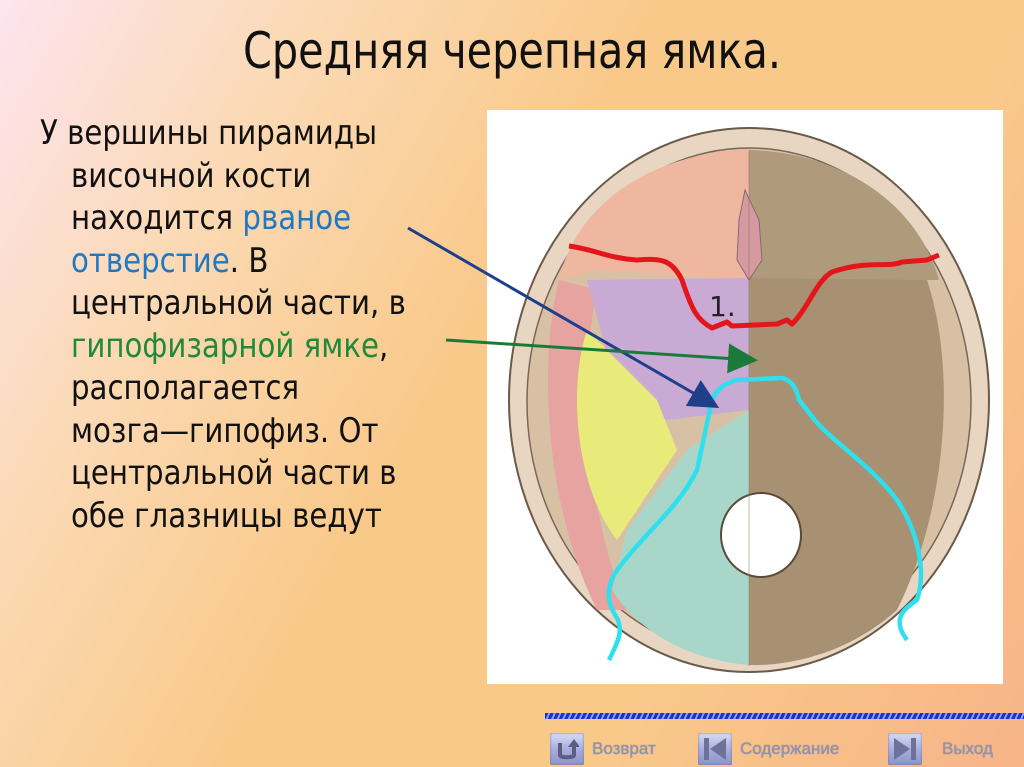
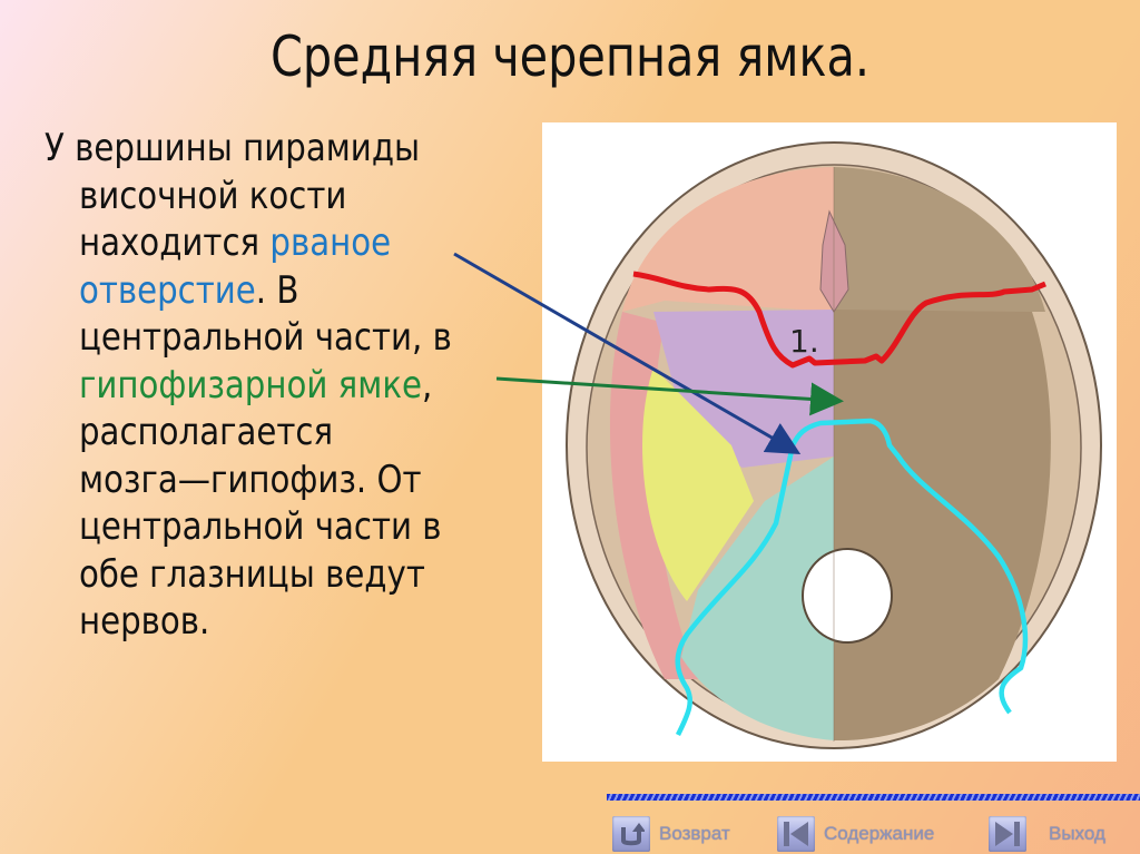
  Средняя черепная ямка.
  У вершины пирамиды
  височной кости
  находится рваное
  отверстие. В
  центральной части, в
  гипофизарной ямке,
  располагается
  мозга—гипофиз. От
  центральной части в
  обе глазницы ведут
+ нервов.
  1.
  Возврат
  Содержание
  Выход
